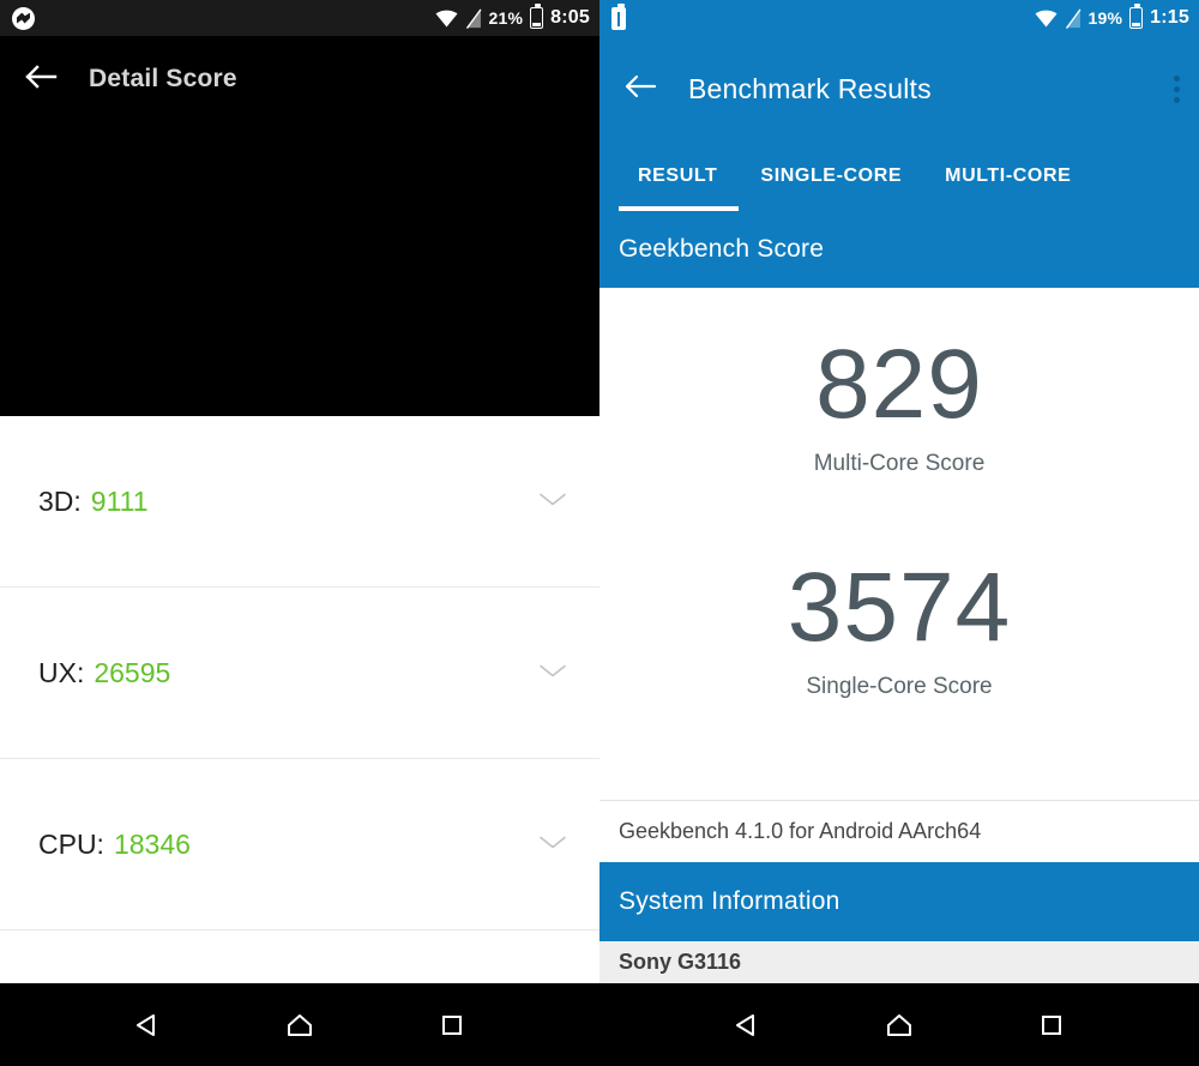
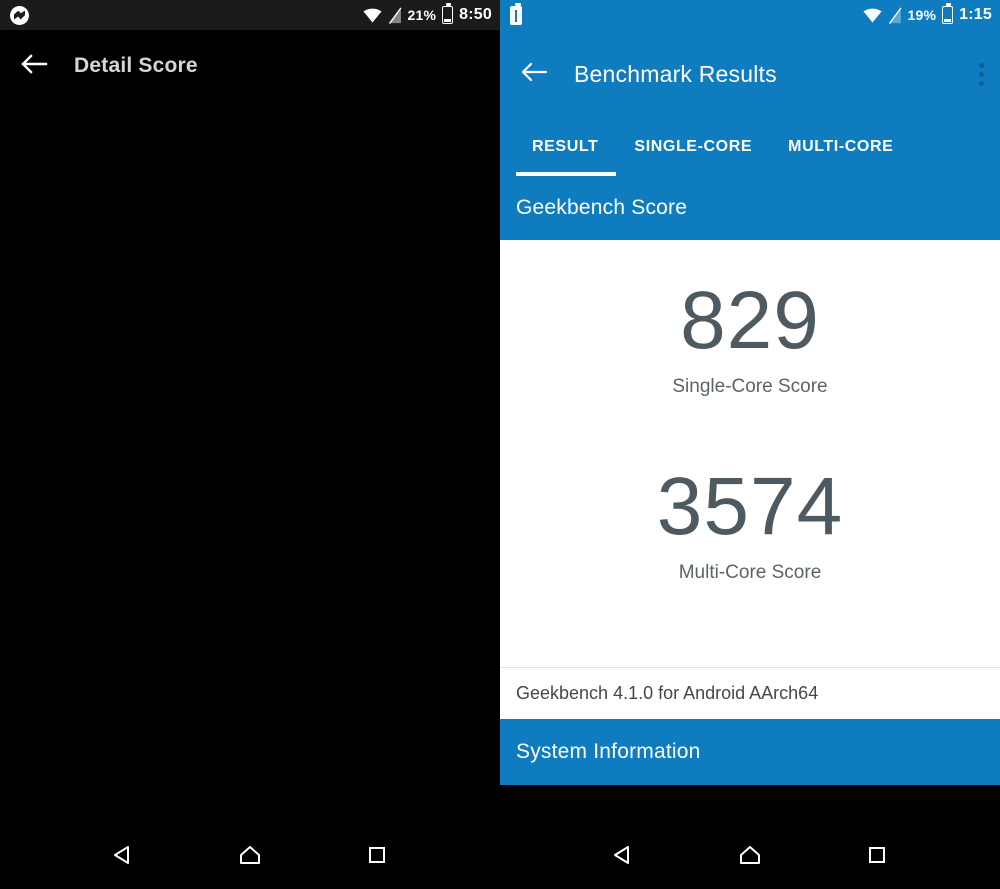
  21%
- 8:05
+ 8:50
  Detail Score
- 3D:
- 9111
- UX:
- 26595
- CPU:
- 18346
  19%
  1:15
  Benchmark Results
  RESULT
  SINGLE-CORE
  MULTI-CORE
  Geekbench Score
  829
- Multi-Core Score
+ Single-Core Score
  3574
- Single-Core Score
+ Multi-Core Score
  Geekbench 4.1.0 for Android AArch64
  System Information
- Sony G3116
